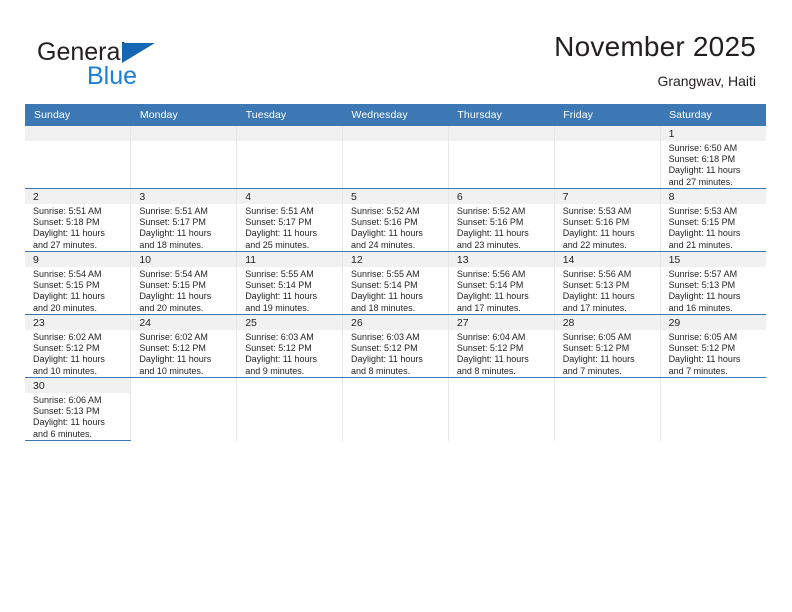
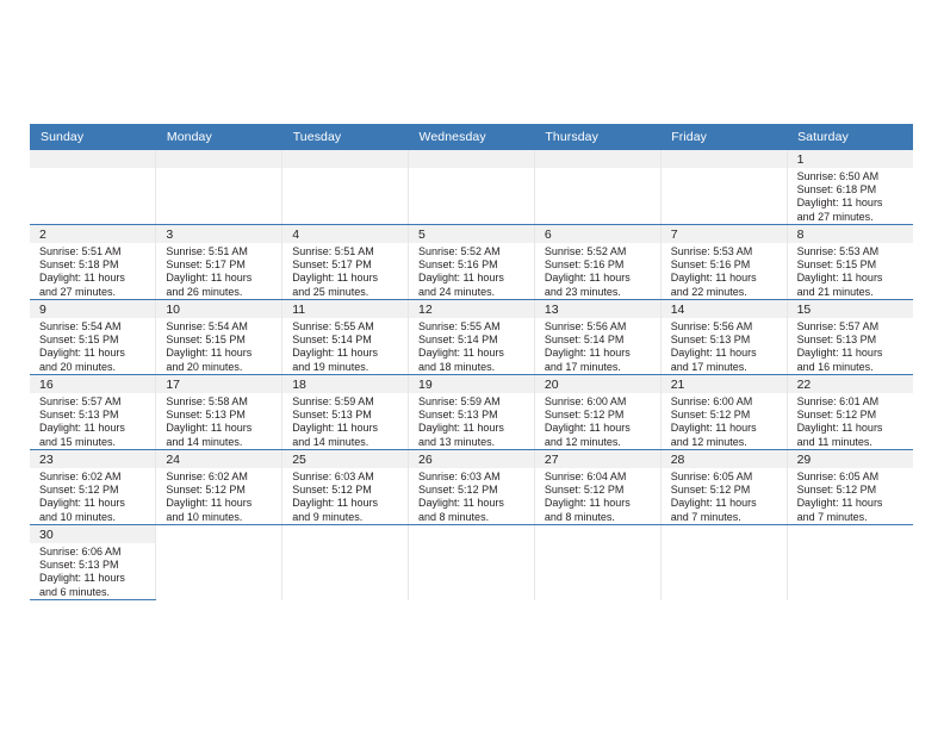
- General
- Blue
- November 2025
- Grangwav, Haiti
  Sunday	Monday	Tuesday	Wednesday	Thursday	Friday	Saturday
  						1Sunrise: 6:50 AMSunset: 6:18 PMDaylight: 11 hoursand 27 minutes.
- 2Sunrise: 5:51 AMSunset: 5:18 PMDaylight: 11 hoursand 27 minutes.	3Sunrise: 5:51 AMSunset: 5:17 PMDaylight: 11 hoursand 18 minutes.	4Sunrise: 5:51 AMSunset: 5:17 PMDaylight: 11 hoursand 25 minutes.	5Sunrise: 5:52 AMSunset: 5:16 PMDaylight: 11 hoursand 24 minutes.	6Sunrise: 5:52 AMSunset: 5:16 PMDaylight: 11 hoursand 23 minutes.	7Sunrise: 5:53 AMSunset: 5:16 PMDaylight: 11 hoursand 22 minutes.	8Sunrise: 5:53 AMSunset: 5:15 PMDaylight: 11 hoursand 21 minutes.
+ 2Sunrise: 5:51 AMSunset: 5:18 PMDaylight: 11 hoursand 27 minutes.	3Sunrise: 5:51 AMSunset: 5:17 PMDaylight: 11 hoursand 26 minutes.	4Sunrise: 5:51 AMSunset: 5:17 PMDaylight: 11 hoursand 25 minutes.	5Sunrise: 5:52 AMSunset: 5:16 PMDaylight: 11 hoursand 24 minutes.	6Sunrise: 5:52 AMSunset: 5:16 PMDaylight: 11 hoursand 23 minutes.	7Sunrise: 5:53 AMSunset: 5:16 PMDaylight: 11 hoursand 22 minutes.	8Sunrise: 5:53 AMSunset: 5:15 PMDaylight: 11 hoursand 21 minutes.
  9Sunrise: 5:54 AMSunset: 5:15 PMDaylight: 11 hoursand 20 minutes.	10Sunrise: 5:54 AMSunset: 5:15 PMDaylight: 11 hoursand 20 minutes.	11Sunrise: 5:55 AMSunset: 5:14 PMDaylight: 11 hoursand 19 minutes.	12Sunrise: 5:55 AMSunset: 5:14 PMDaylight: 11 hoursand 18 minutes.	13Sunrise: 5:56 AMSunset: 5:14 PMDaylight: 11 hoursand 17 minutes.	14Sunrise: 5:56 AMSunset: 5:13 PMDaylight: 11 hoursand 17 minutes.	15Sunrise: 5:57 AMSunset: 5:13 PMDaylight: 11 hoursand 16 minutes.
+ 16Sunrise: 5:57 AMSunset: 5:13 PMDaylight: 11 hoursand 15 minutes.	17Sunrise: 5:58 AMSunset: 5:13 PMDaylight: 11 hoursand 14 minutes.	18Sunrise: 5:59 AMSunset: 5:13 PMDaylight: 11 hoursand 14 minutes.	19Sunrise: 5:59 AMSunset: 5:13 PMDaylight: 11 hoursand 13 minutes.	20Sunrise: 6:00 AMSunset: 5:12 PMDaylight: 11 hoursand 12 minutes.	21Sunrise: 6:00 AMSunset: 5:12 PMDaylight: 11 hoursand 12 minutes.	22Sunrise: 6:01 AMSunset: 5:12 PMDaylight: 11 hoursand 11 minutes.
  23Sunrise: 6:02 AMSunset: 5:12 PMDaylight: 11 hoursand 10 minutes.	24Sunrise: 6:02 AMSunset: 5:12 PMDaylight: 11 hoursand 10 minutes.	25Sunrise: 6:03 AMSunset: 5:12 PMDaylight: 11 hoursand 9 minutes.	26Sunrise: 6:03 AMSunset: 5:12 PMDaylight: 11 hoursand 8 minutes.	27Sunrise: 6:04 AMSunset: 5:12 PMDaylight: 11 hoursand 8 minutes.	28Sunrise: 6:05 AMSunset: 5:12 PMDaylight: 11 hoursand 7 minutes.	29Sunrise: 6:05 AMSunset: 5:12 PMDaylight: 11 hoursand 7 minutes.
  30Sunrise: 6:06 AMSunset: 5:13 PMDaylight: 11 hoursand 6 minutes.
